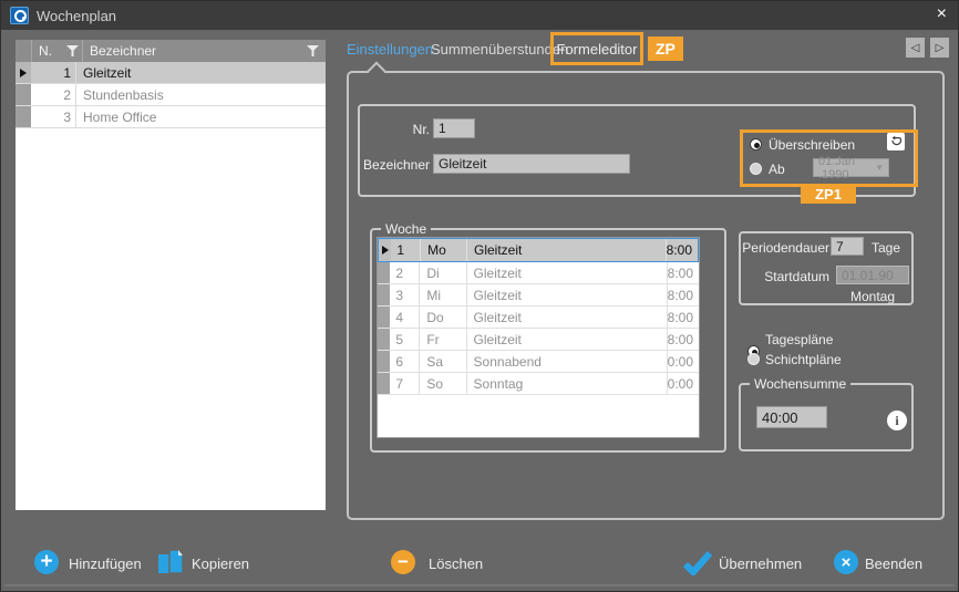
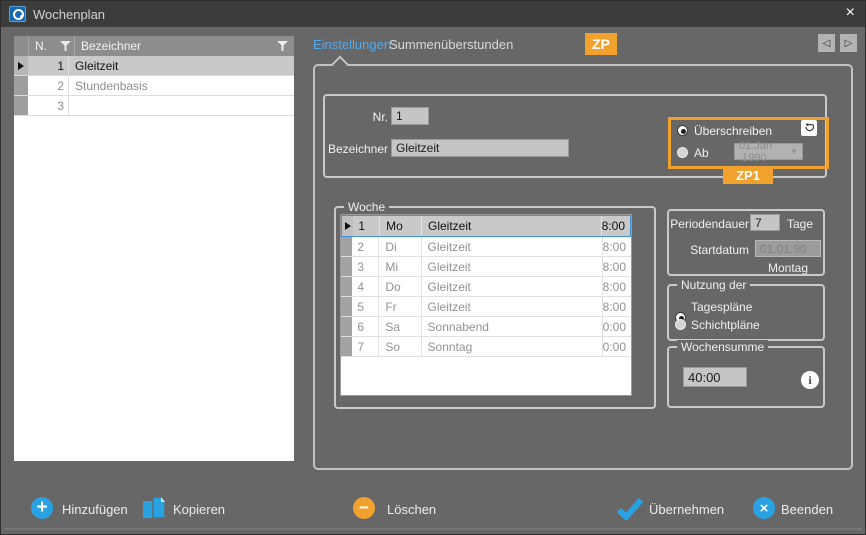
  Wochenplan
  ×
  N.
  Bezeichner
  1
  Gleitzeit
  2
  Stundenbasis
  3
- Home Office
  Einstellungen
  Summenüberstunden
- Formeleditor
  ZP
  ◁
  ▷
  Nr.
  1
  Bezeichner
  Gleitzeit
  Überschreiben
  Ab
  01.Jan .1990
  ▼
  ZP1
  Woche
  1
  Mo
  Gleitzeit
  8:00
  2
  Di
  Gleitzeit
  8:00
  3
  Mi
  Gleitzeit
  8:00
  4
  Do
  Gleitzeit
  8:00
  5
  Fr
  Gleitzeit
  8:00
  6
  Sa
  Sonnabend
  0:00
  7
  So
  Sonntag
  0:00
  Periodendauer
  7
  Tage
  Startdatum
  01.01.90
  Montag
+ Nutzung der
  Tagespläne
  Schichtpläne
  Wochensumme
  40:00
  i
  +
  Hinzufügen
  Kopieren
  −
  Löschen
  Übernehmen
  ×
  Beenden
